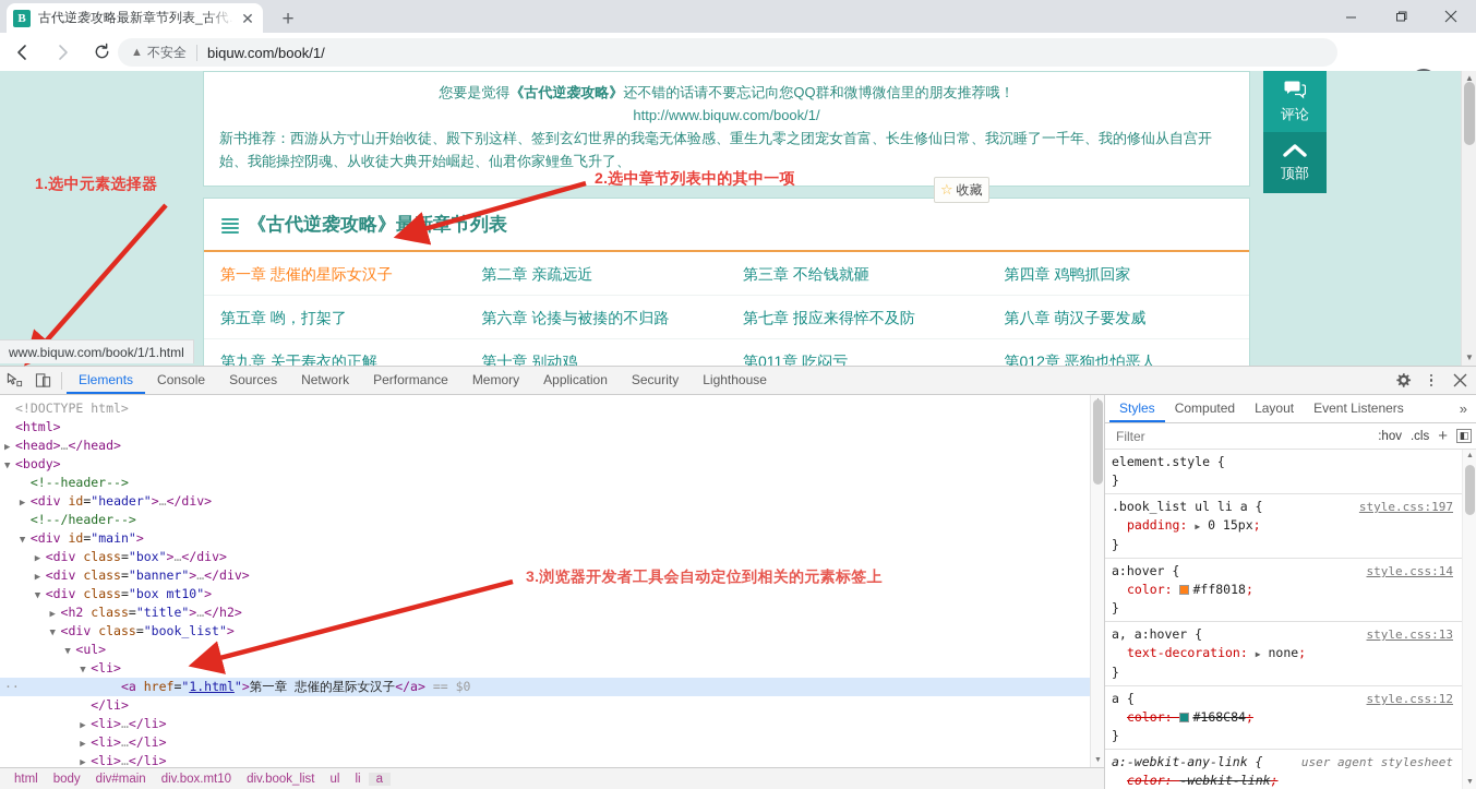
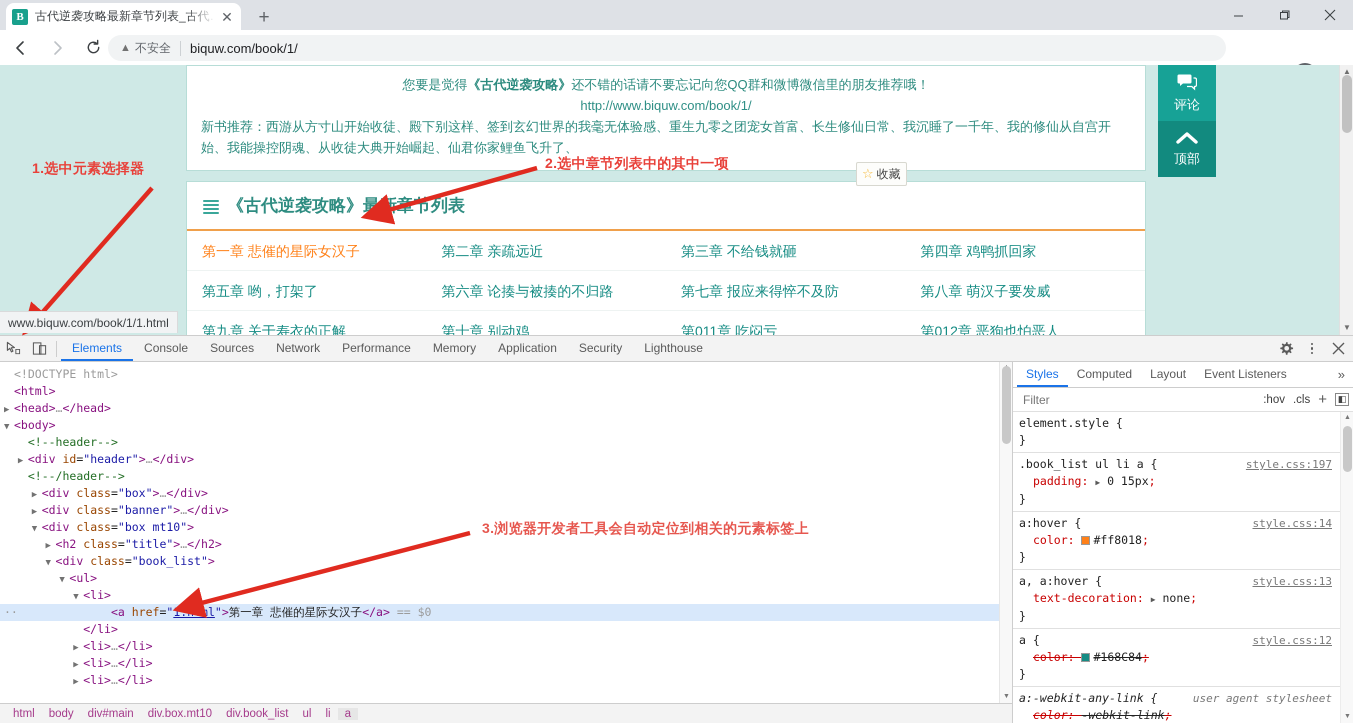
  B
  古代逆袭攻略最新章节列表_古代
  ✕
  +
  ▲
  不安全
  biquw.com/book/1/
  您要是觉得《古代逆袭攻略》还不错的话请不要忘记向您QQ群和微博微信里的朋友推荐哦！
  http://www.biquw.com/book/1/
  新书推荐：西游从方寸山开始收徒、殿下别这样、签到玄幻世界的我毫无体验感、重生九零之团宠女首富、长生修仙日常、我沉睡了一千年、我的修仙从自宫开始、我能操控阴魂、从收徒大典开始崛起、仙君你家鲤鱼飞升了、
  《古代逆袭攻略》最新节列表
  第一章 悲催的星际女汉子
  第二章 亲疏远近
  第三章 不给钱就砸
  第四章 鸡鸭抓回家
  第五章 哟，打架了
  第六章 论揍与被揍的不归路
  第七章 报应来得悴不及防
  第八章 萌汉子要发威
  第九章 关于寿衣的正解
  第十章 别动鸡
  第011章 吃闷亏
  第012章 恶狗也怕恶人
  ☆
  收藏
  评论
  顶部
  ▲
  ▼
  www.biquw.com/book/1/1.html
  1.选中元素选择器
  2.选中章节列表中的其中一项
  3.浏览器开发者工具会自动定位到相关的元素标签上
  Elements
  Console
  Sources
  Network
  Performance
  Memory
  Application
  Security
  Lighthouse
  <!DOCTYPE html>
  <html>
  ▶ <head>…</head>
  ▼ <body>
  <!--header-->
  ▶ <div id="header">…</div>
  <!--/header-->
- ▼ <div id="main">
  ▶ <div class="box">…</div>
  ▶ <div class="banner">…</div>
  ▼ <div class="box mt10">
  ▶ <h2 class="title">…</h2>
  ▼ <div class="book_list">
  ▼ <ul>
  ▼ <li>
  ·· <a href="1.html">第一章 悲催的星际女汉子</a> == $0
  </li>
  ▶ <li>…</li>
  ▶ <li>…</li>
  ▶ <li>…</li>
  html
  body
  div#main
  div.box.mt10
  div.book_list
  ul
  li
  a
  Styles
  Computed
  Layout
  Event Listeners
  »
  Filter
  :hov
  .cls
  +
  ◧
  element.style {
  }
  .book_list ul li a {
  style.css:197
  padding: ▶ 0 15px;
  }
  a:hover {
  style.css:14
  color: #ff8018;
  }
  a, a:hover {
  style.css:13
  text-decoration: ▶ none;
  }
  a {
  style.css:12
  color: #168C84;
  }
  a:-webkit-any-link {
  user agent stylesheet
  color: -webkit-link;
